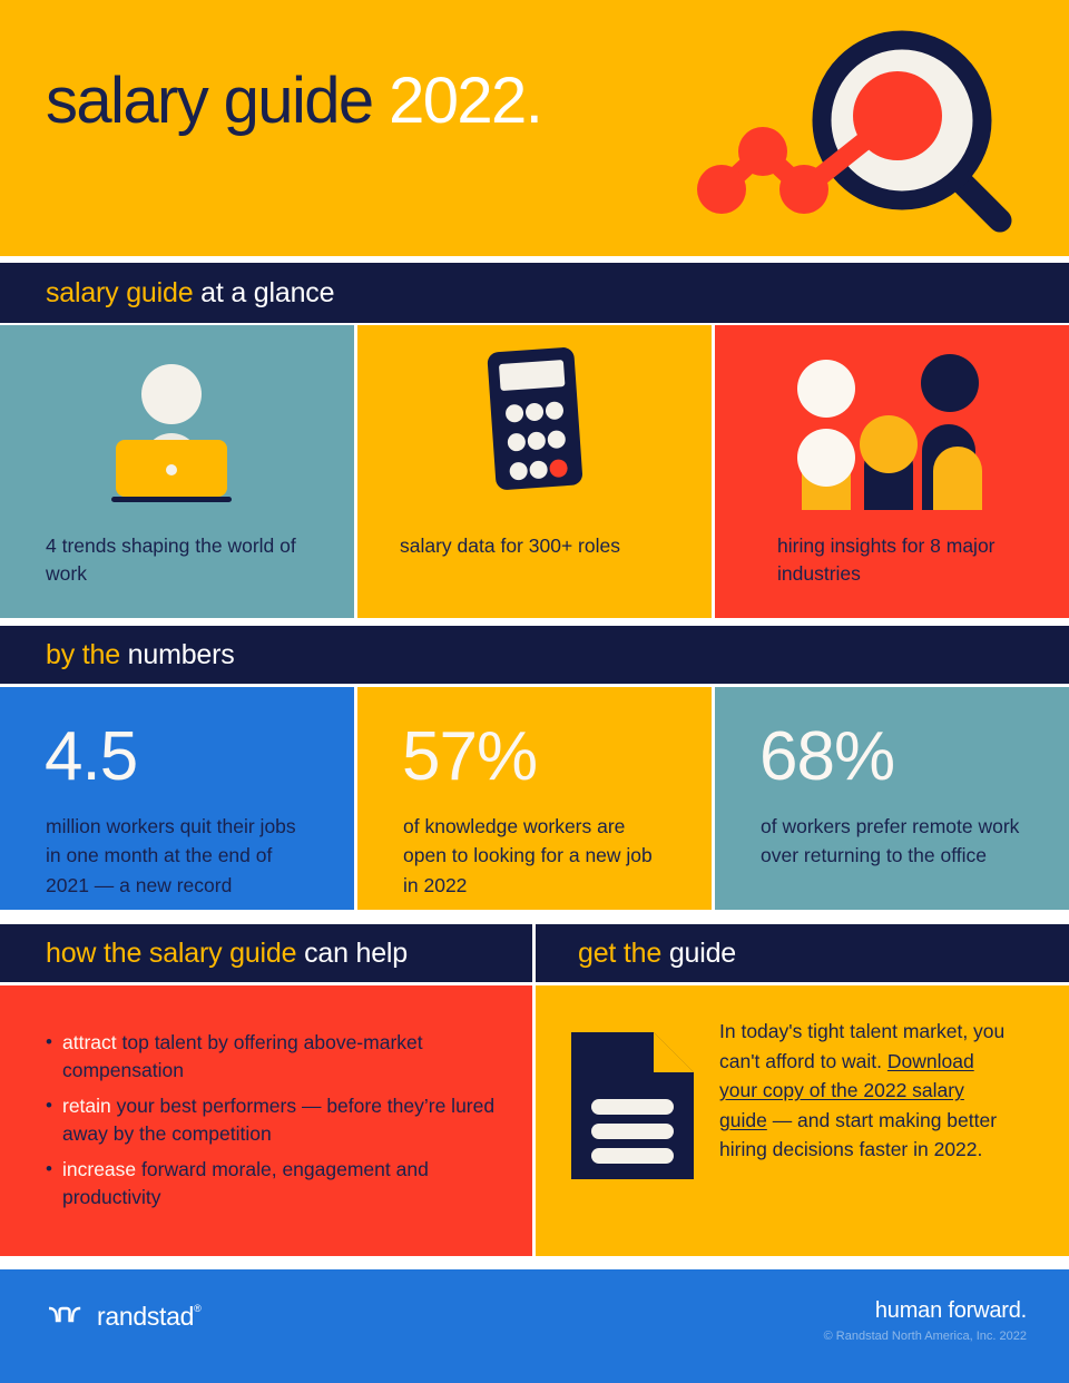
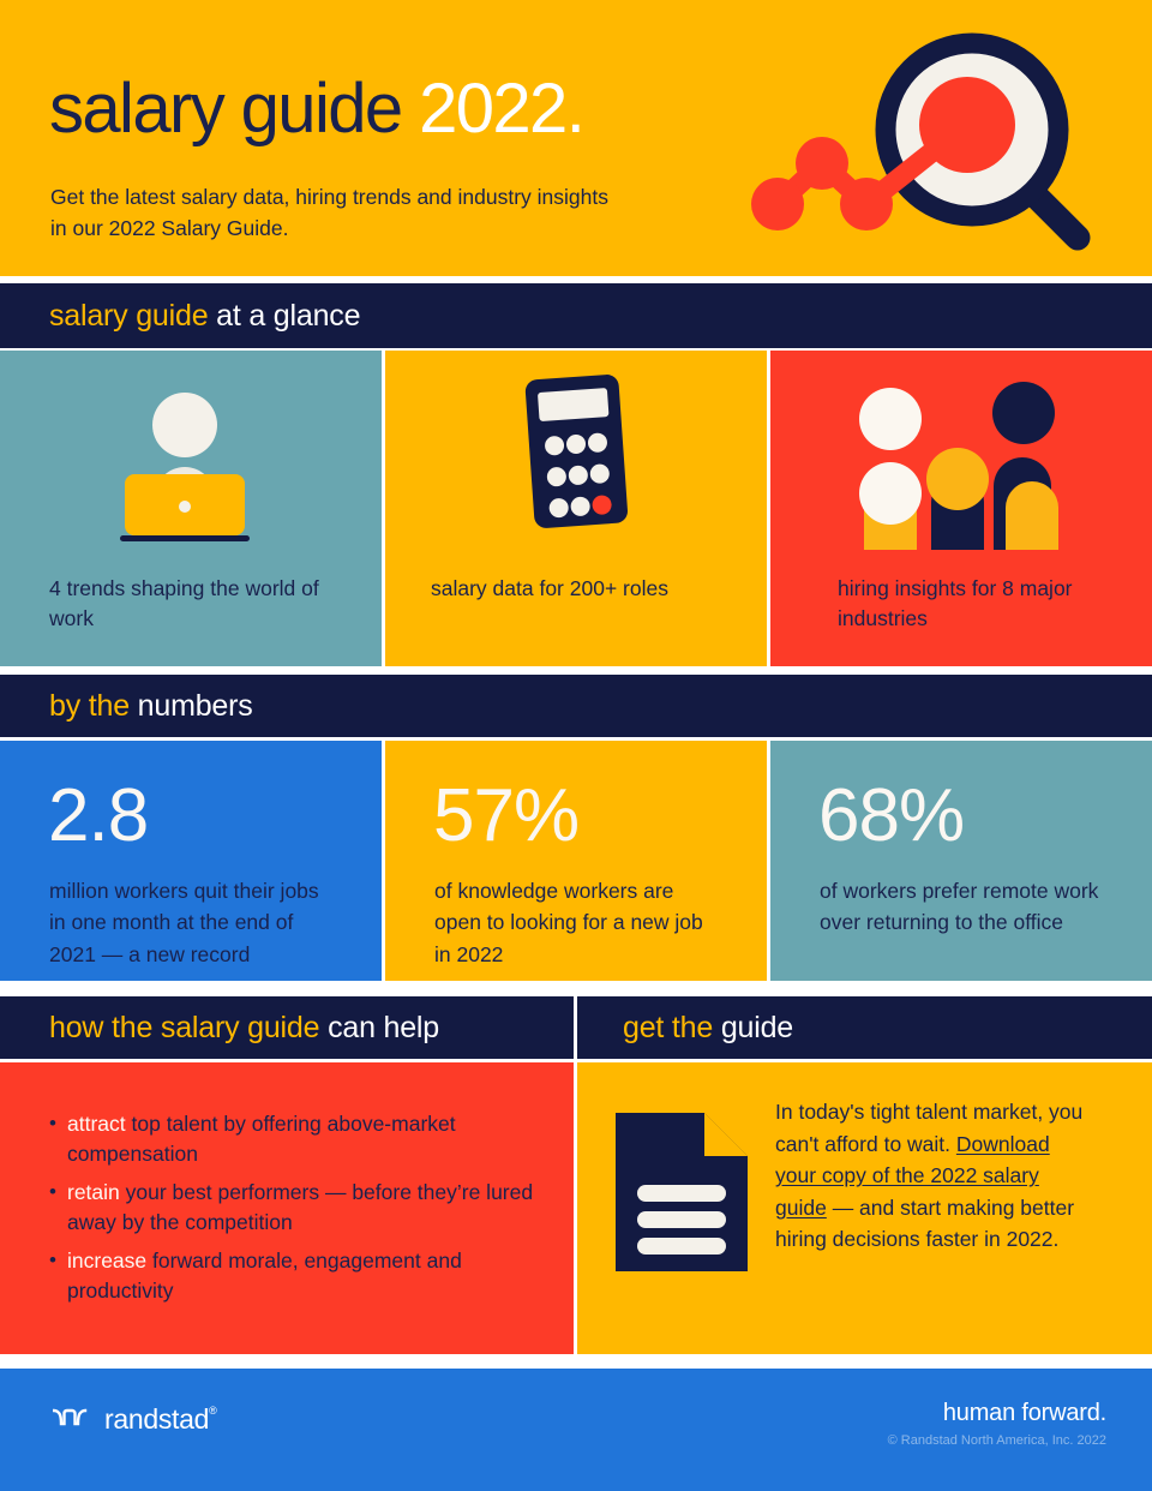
  salary guide 2022.
+ Get the latest salary data, hiring trends and industry insights in our 2022 Salary Guide.
  salary guide at a glance
  4 trends shaping the world of work
- salary data for 300+ roles
+ salary data for 200+ roles
  hiring insights for 8 major industries
  by the numbers
- 4.5
+ 2.8
  million workers quit their jobs in one month at the end of 2021 — a new record
  57%
  of knowledge workers are open to looking for a new job in 2022
  68%
  of workers prefer remote work over returning to the office
  how the salary guide can help
  get the guide
  attract top talent by offering above-market compensation
  retain your best performers — before they’re lured away by the competition
  increase forward morale, engagement and productivity
  In today's tight talent market, you can't afford to wait. Download your copy of the 2022 salary guide — and start making better hiring decisions faster in 2022.
  randstad®
  human forward.
  © Randstad North America, Inc. 2022
